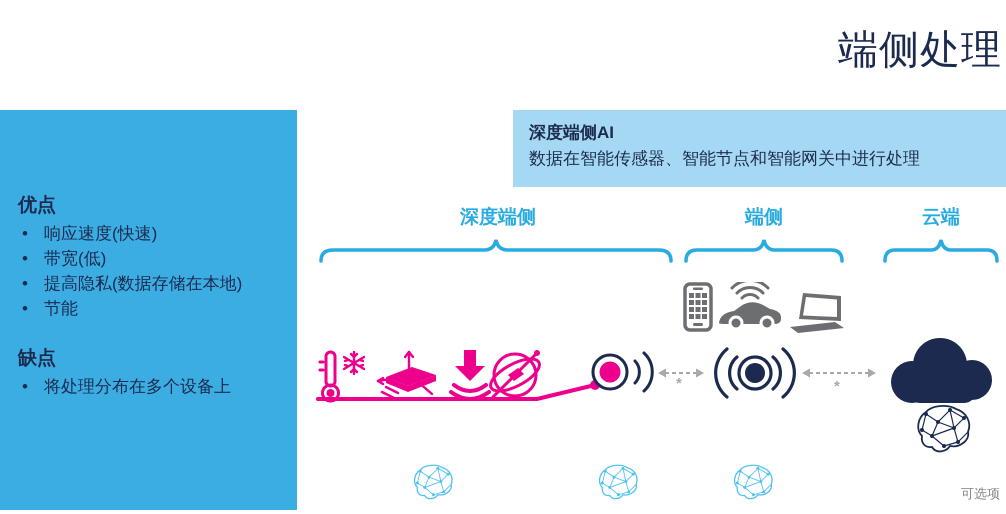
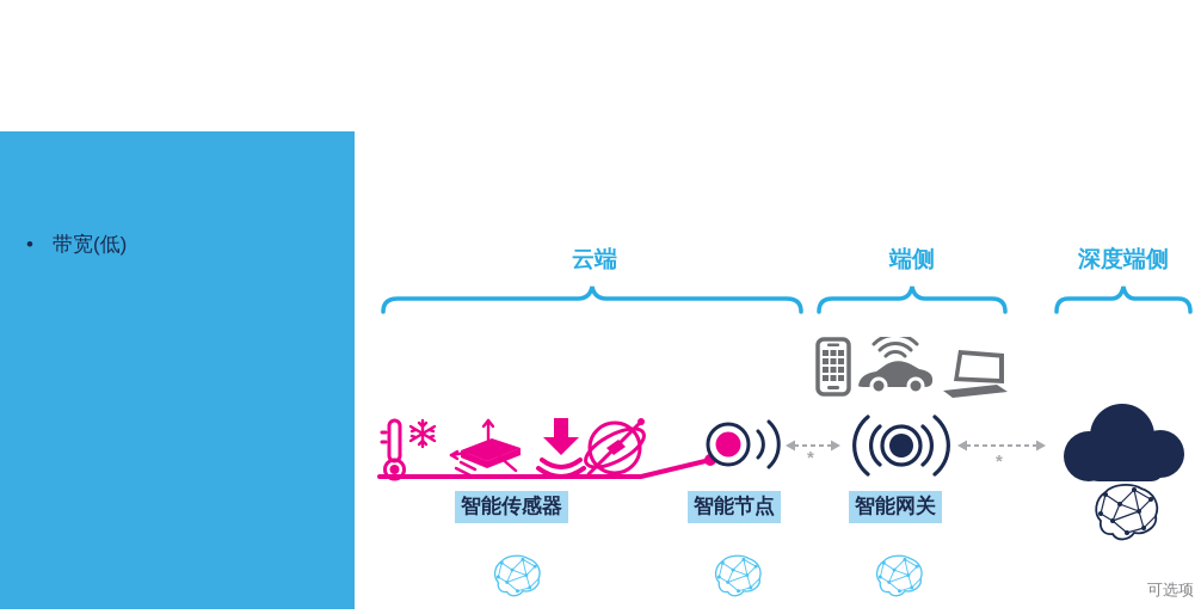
- 端侧处理
- 优点
- 响应速度(快速)
  带宽(低)
- 提高隐私(数据存储在本地)
- 节能
- 缺点
- 将处理分布在多个设备上
- 深度端侧AI
- 数据在智能传感器、智能节点和智能网关中进行处理
- 深度端侧
+ 云端
  端侧
- 云端
+ 深度端侧
  *
  *
+ 智能传感器
+ 智能节点
+ 智能网关
  可选项
